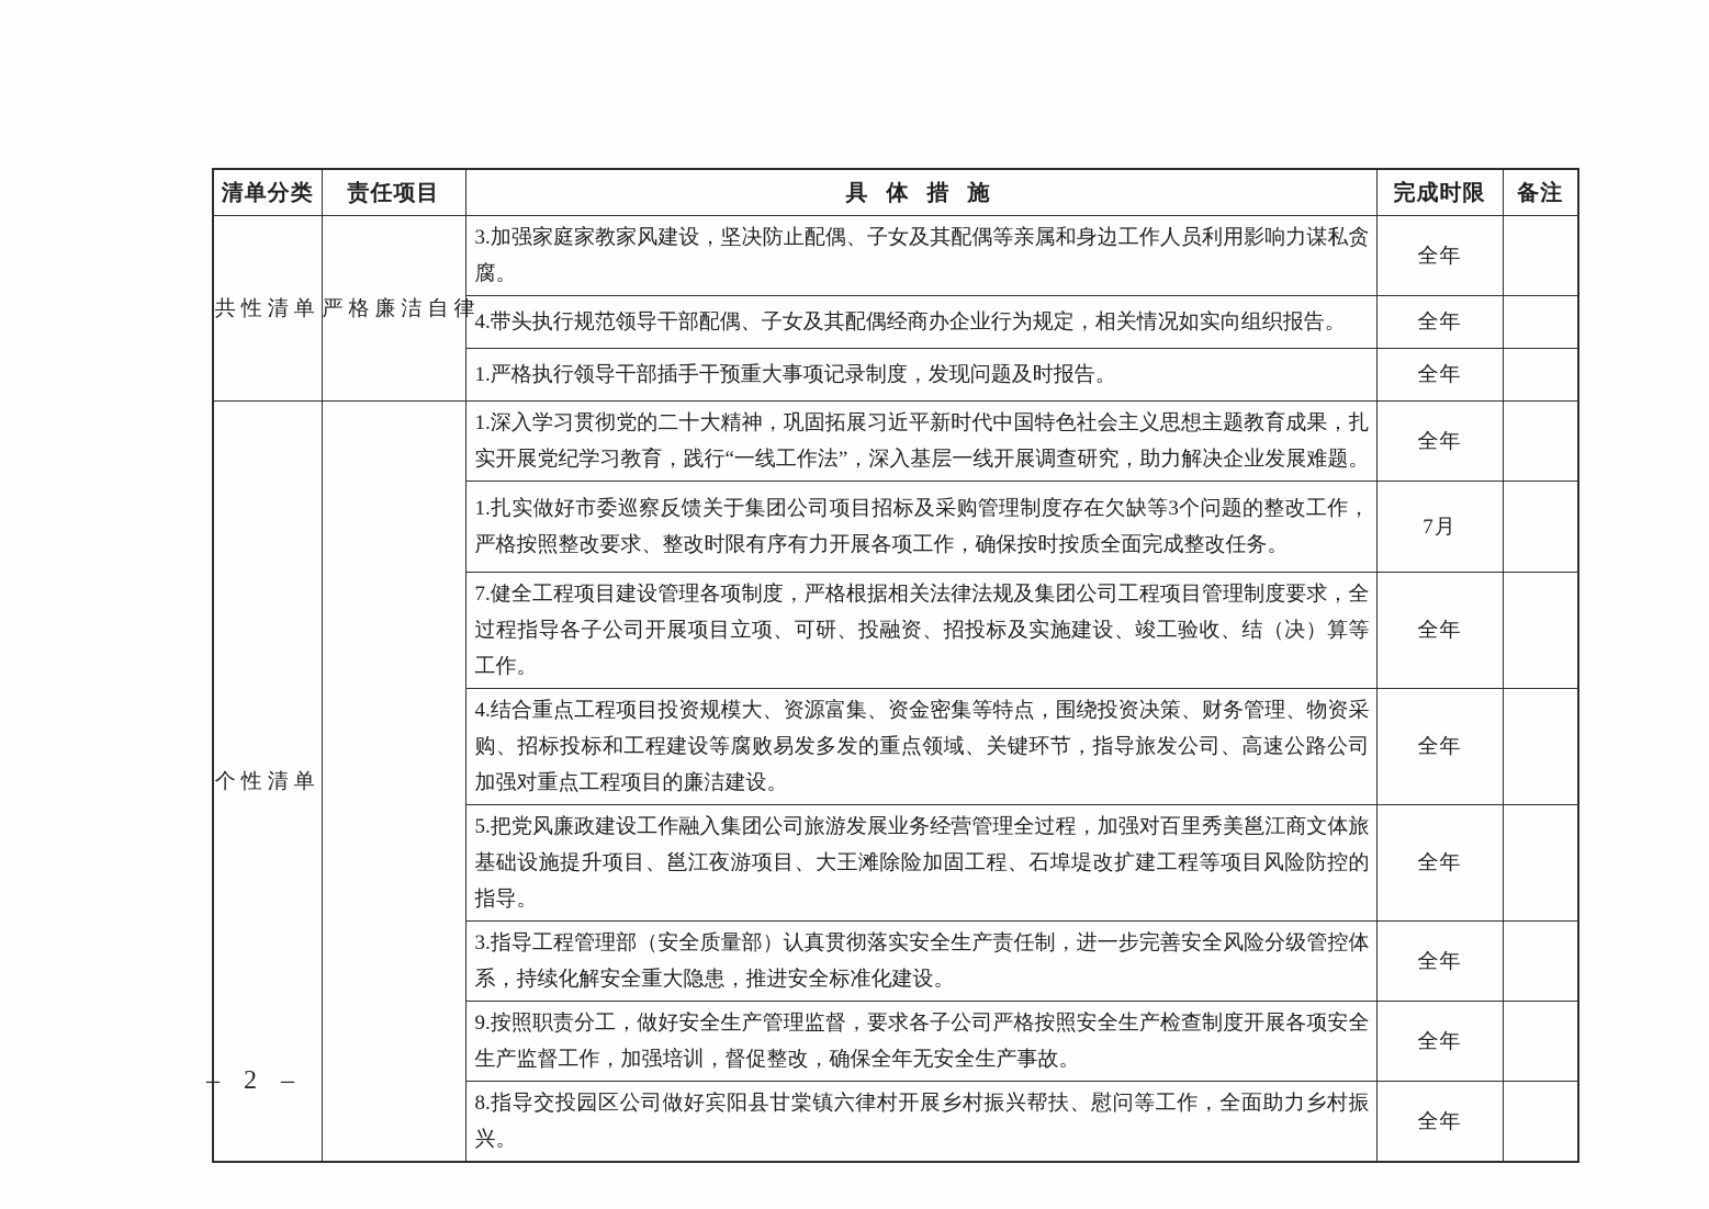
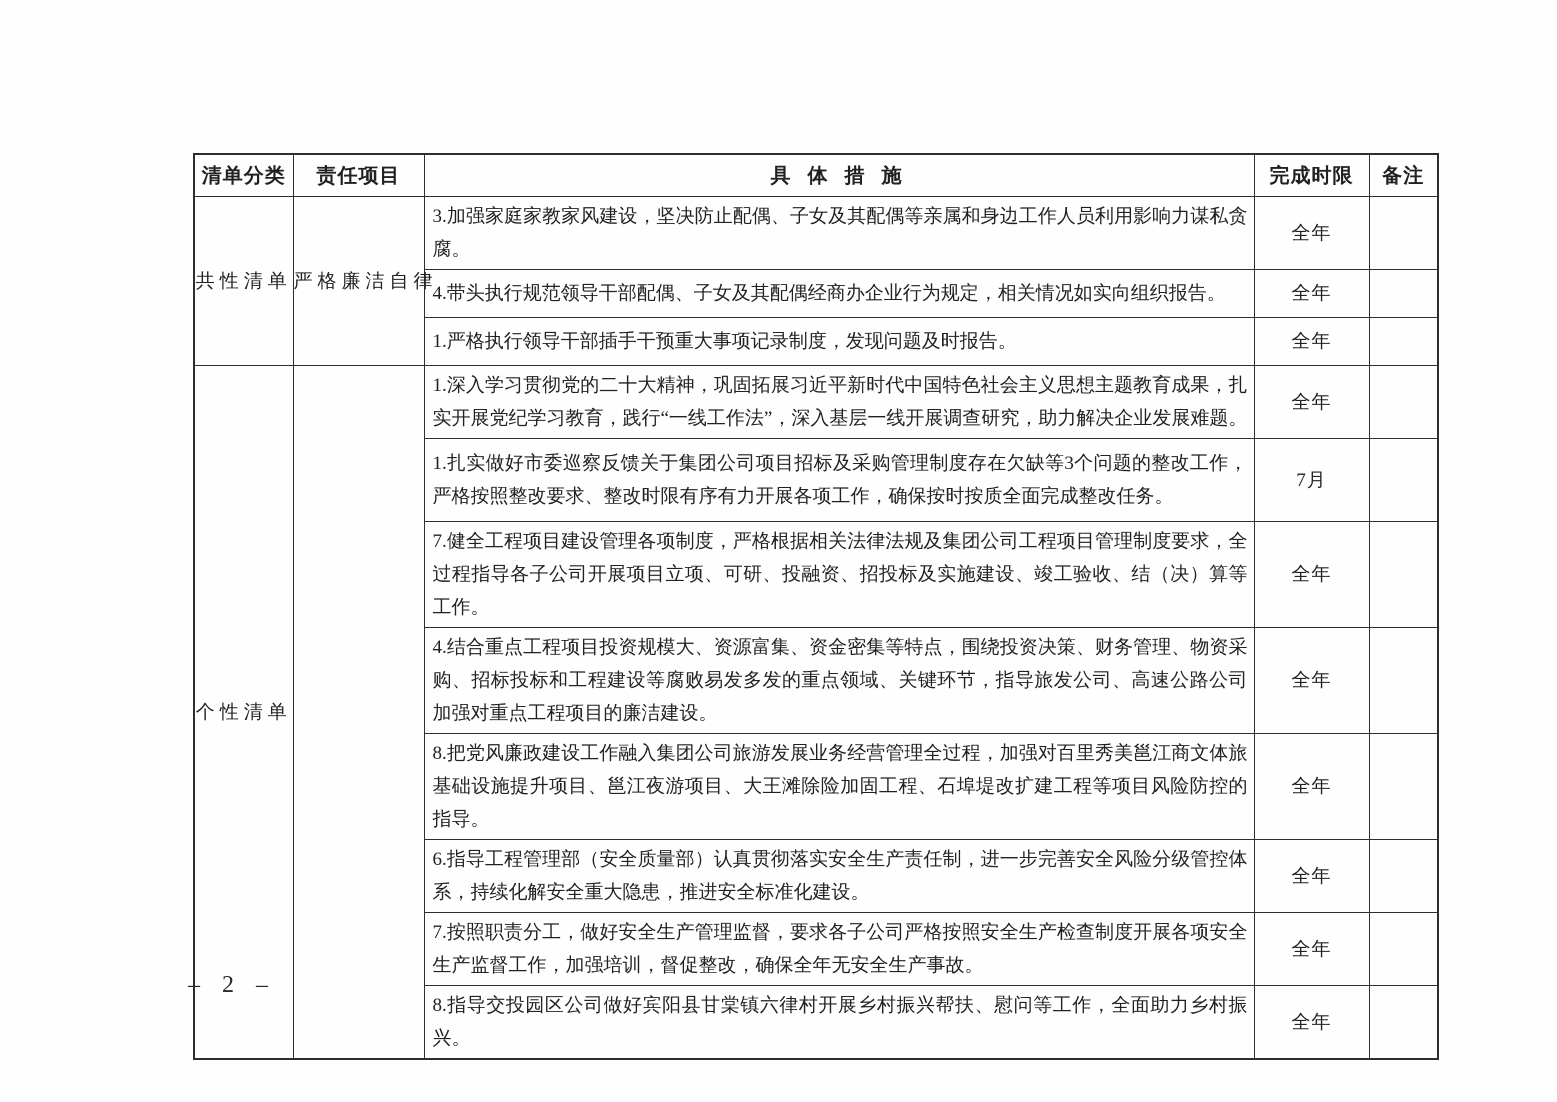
  清单分类	责任项目	具 体 措 施	完成时限	备注
  共性清单	严格廉洁自律	3.加强家庭家教家风建设，坚决防止配偶、子女及其配偶等亲属和身边工作人员利用影响力谋私贪腐。	全年
  4.带头执行规范领导干部配偶、子女及其配偶经商办企业行为规定，相关情况如实向组织报告。	全年
  1.严格执行领导干部插手干预重大事项记录制度，发现问题及时报告。	全年
  个性清单		1.深入学习贯彻党的二十大精神，巩固拓展习近平新时代中国特色社会主义思想主题教育成果，扎实开展党纪学习教育，践行“一线工作法”，深入基层一线开展调查研究，助力解决企业发展难题。	全年
  1.扎实做好市委巡察反馈关于集团公司项目招标及采购管理制度存在欠缺等3个问题的整改工作，严格按照整改要求、整改时限有序有力开展各项工作，确保按时按质全面完成整改任务。	7月
  7.健全工程项目建设管理各项制度，严格根据相关法律法规及集团公司工程项目管理制度要求，全过程指导各子公司开展项目立项、可研、投融资、招投标及实施建设、竣工验收、结（决）算等工作。	全年
  4.结合重点工程项目投资规模大、资源富集、资金密集等特点，围绕投资决策、财务管理、物资采购、招标投标和工程建设等腐败易发多发的重点领域、关键环节，指导旅发公司、高速公路公司加强对重点工程项目的廉洁建设。	全年
- 5.把党风廉政建设工作融入集团公司旅游发展业务经营管理全过程，加强对百里秀美邕江商文体旅基础设施提升项目、邕江夜游项目、大王滩除险加固工程、石埠堤改扩建工程等项目风险防控的指导。	全年
+ 8.把党风廉政建设工作融入集团公司旅游发展业务经营管理全过程，加强对百里秀美邕江商文体旅基础设施提升项目、邕江夜游项目、大王滩除险加固工程、石埠堤改扩建工程等项目风险防控的指导。	全年
- 3.指导工程管理部（安全质量部）认真贯彻落实安全生产责任制，进一步完善安全风险分级管控体系，持续化解安全重大隐患，推进安全标准化建设。	全年
+ 6.指导工程管理部（安全质量部）认真贯彻落实安全生产责任制，进一步完善安全风险分级管控体系，持续化解安全重大隐患，推进安全标准化建设。	全年
- 9.按照职责分工，做好安全生产管理监督，要求各子公司严格按照安全生产检查制度开展各项安全生产监督工作，加强培训，督促整改，确保全年无安全生产事故。	全年
+ 7.按照职责分工，做好安全生产管理监督，要求各子公司严格按照安全生产检查制度开展各项安全生产监督工作，加强培训，督促整改，确保全年无安全生产事故。	全年
  8.指导交投园区公司做好宾阳县甘棠镇六律村开展乡村振兴帮扶、慰问等工作，全面助力乡村振兴。	全年
  – 2 –
